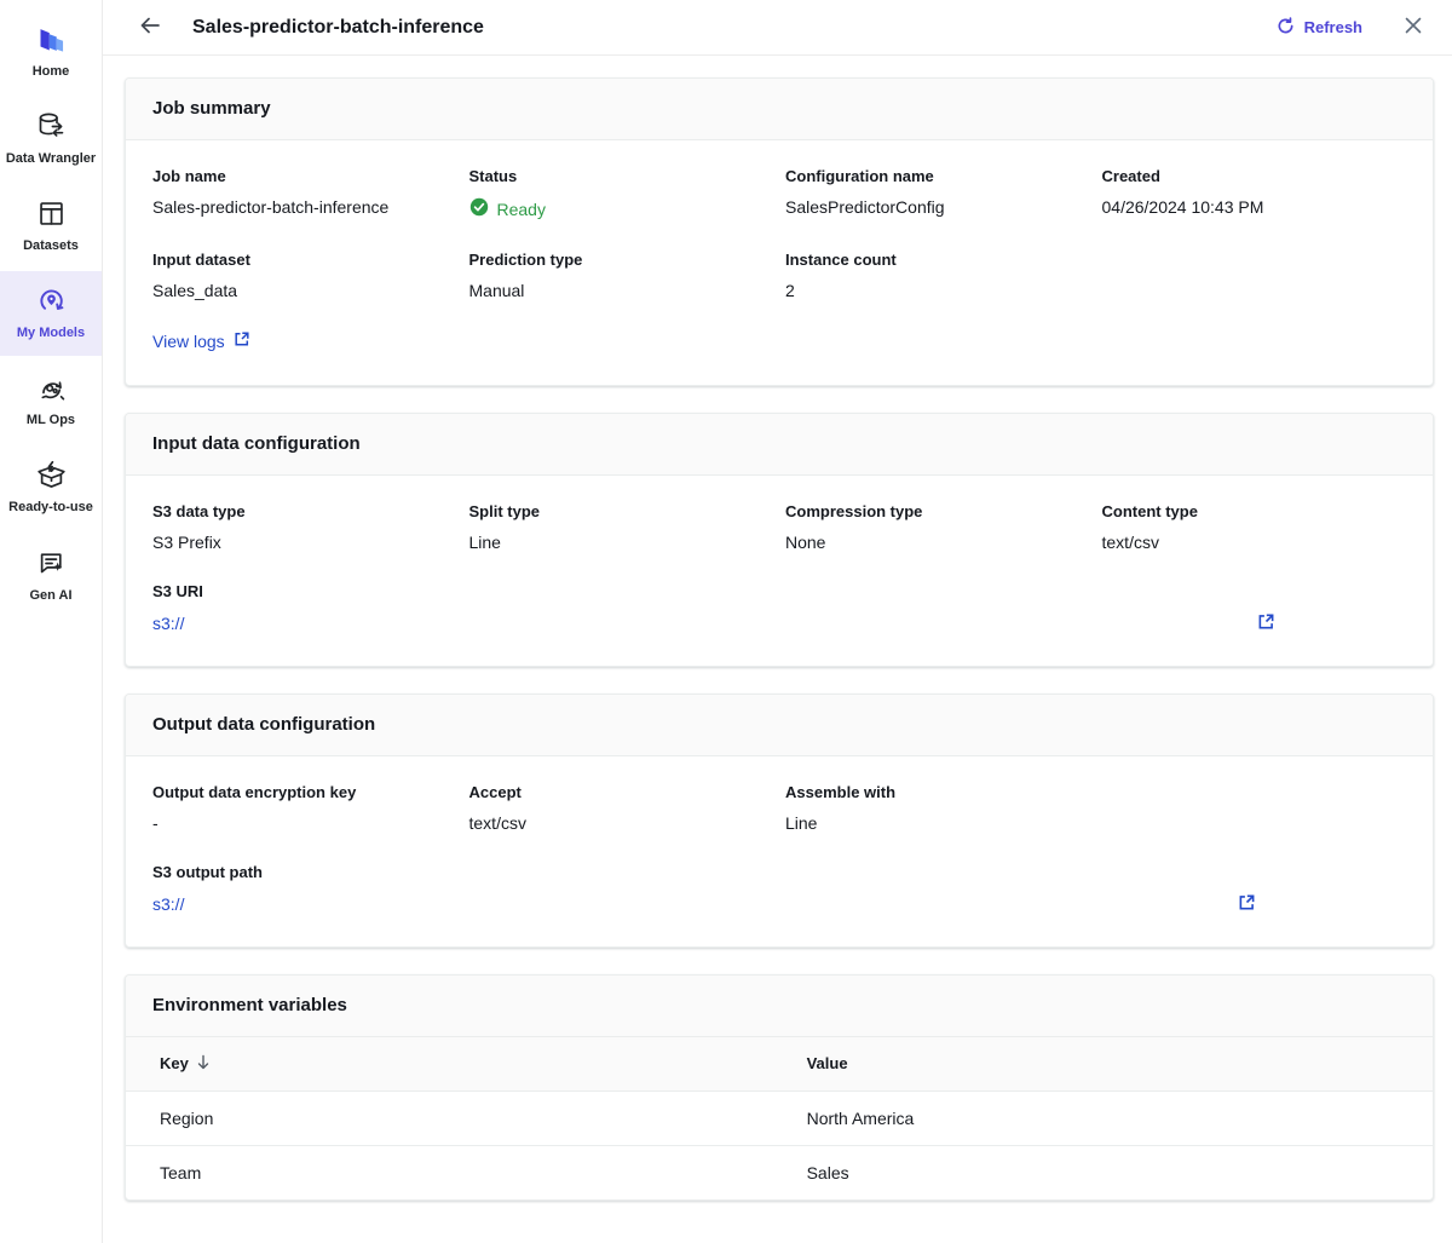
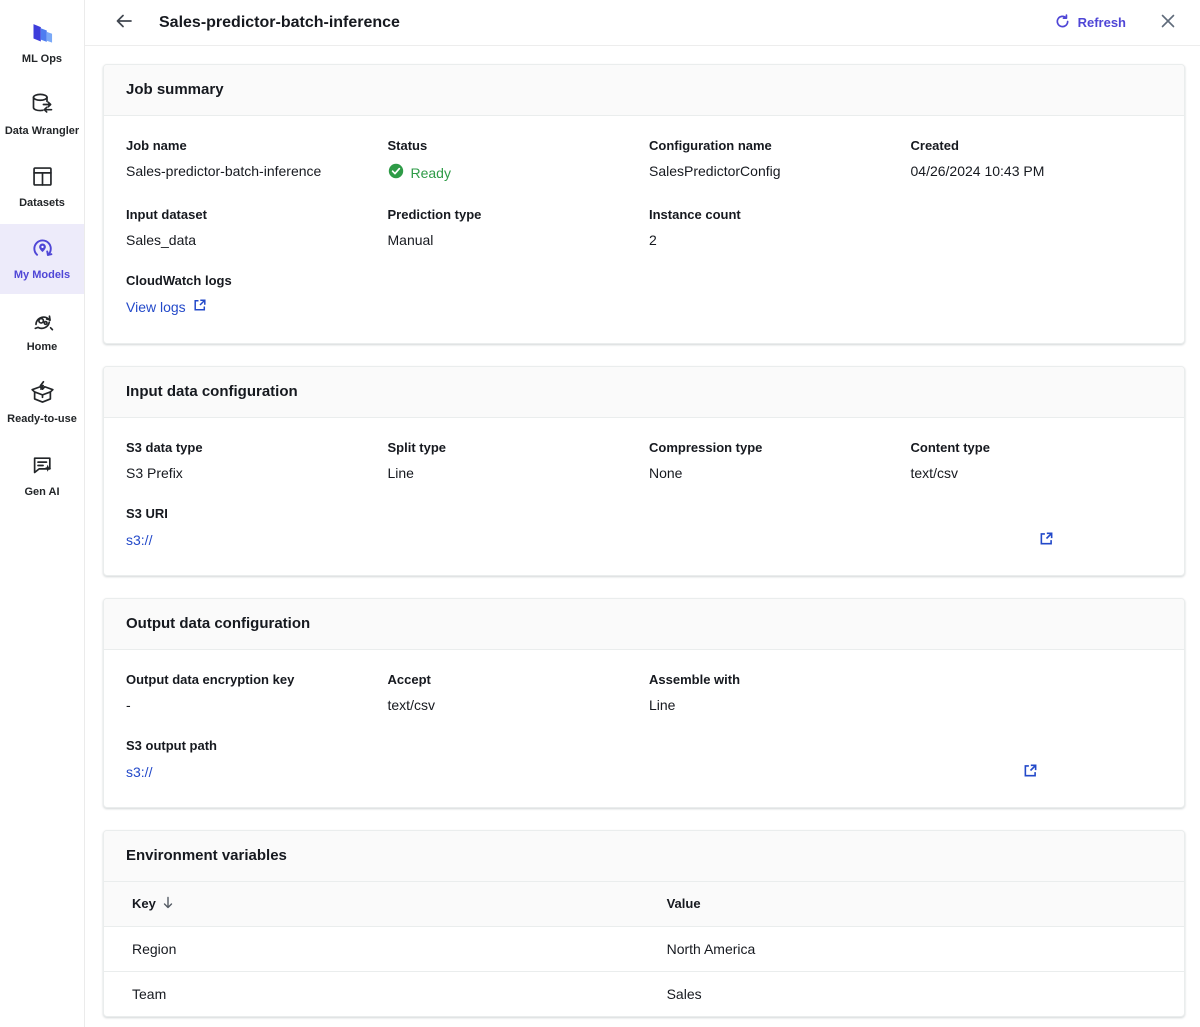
- Home
+ ML Ops
  Data Wrangler
  Datasets
  My Models
- ML Ops
+ Home
  Ready-to-use
  Gen AI
  Sales-predictor-batch-inference
  Refresh
  Job summary
  Job name
  Sales-predictor-batch-inference
  Status
  Ready
  Configuration name
  SalesPredictorConfig
  Created
  04/26/2024 10:43 PM
  Input dataset
  Sales_data
  Prediction type
  Manual
  Instance count
  2
+ CloudWatch logs
  View logs
  Input data configuration
  S3 data type
  S3 Prefix
  Split type
  Line
  Compression type
  None
  Content type
  text/csv
  S3 URI
  s3://
  Output data configuration
  Output data encryption key
  -
  Accept
  text/csv
  Assemble with
  Line
  S3 output path
  s3://
  Environment variables
  Key	Value
  Region	North America
  Team	Sales
